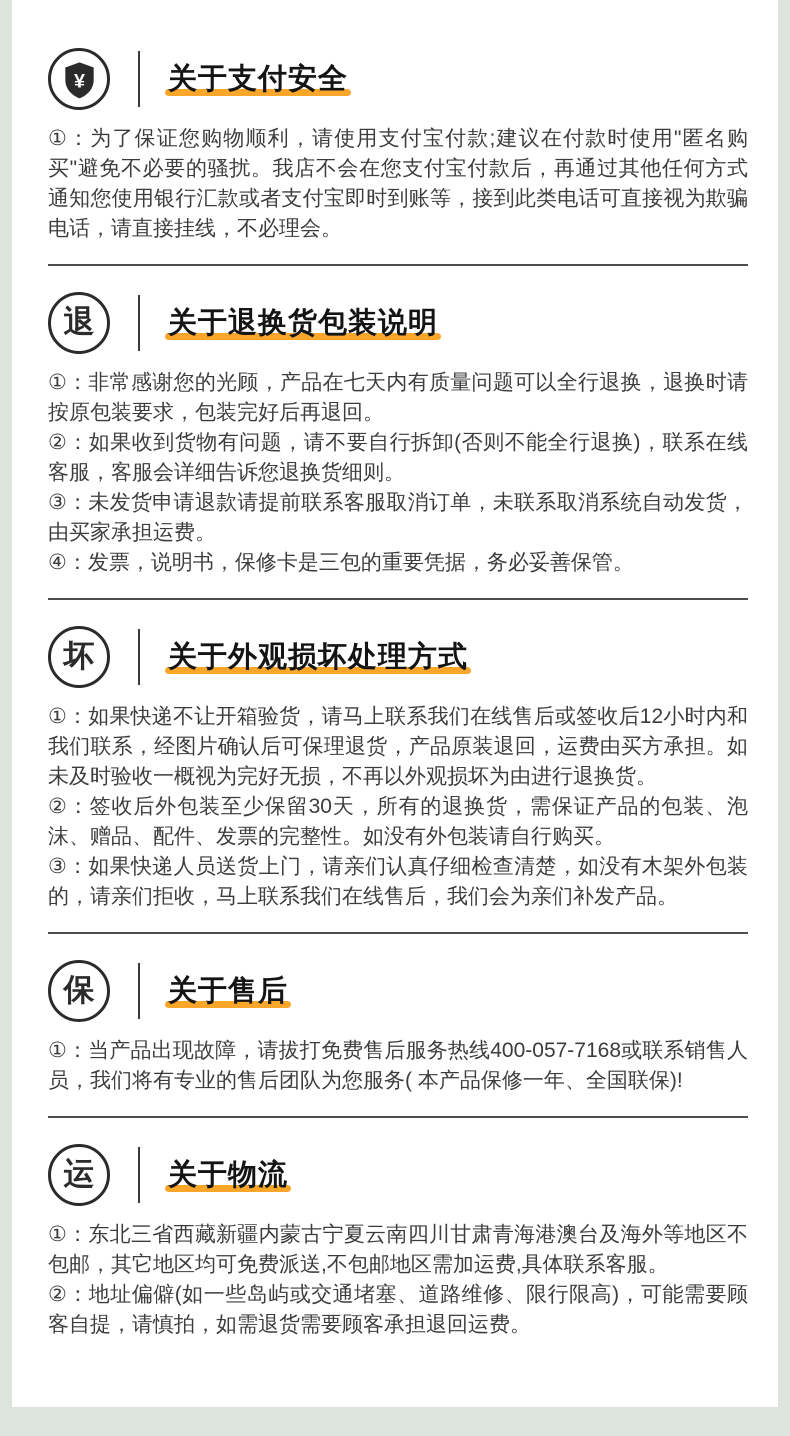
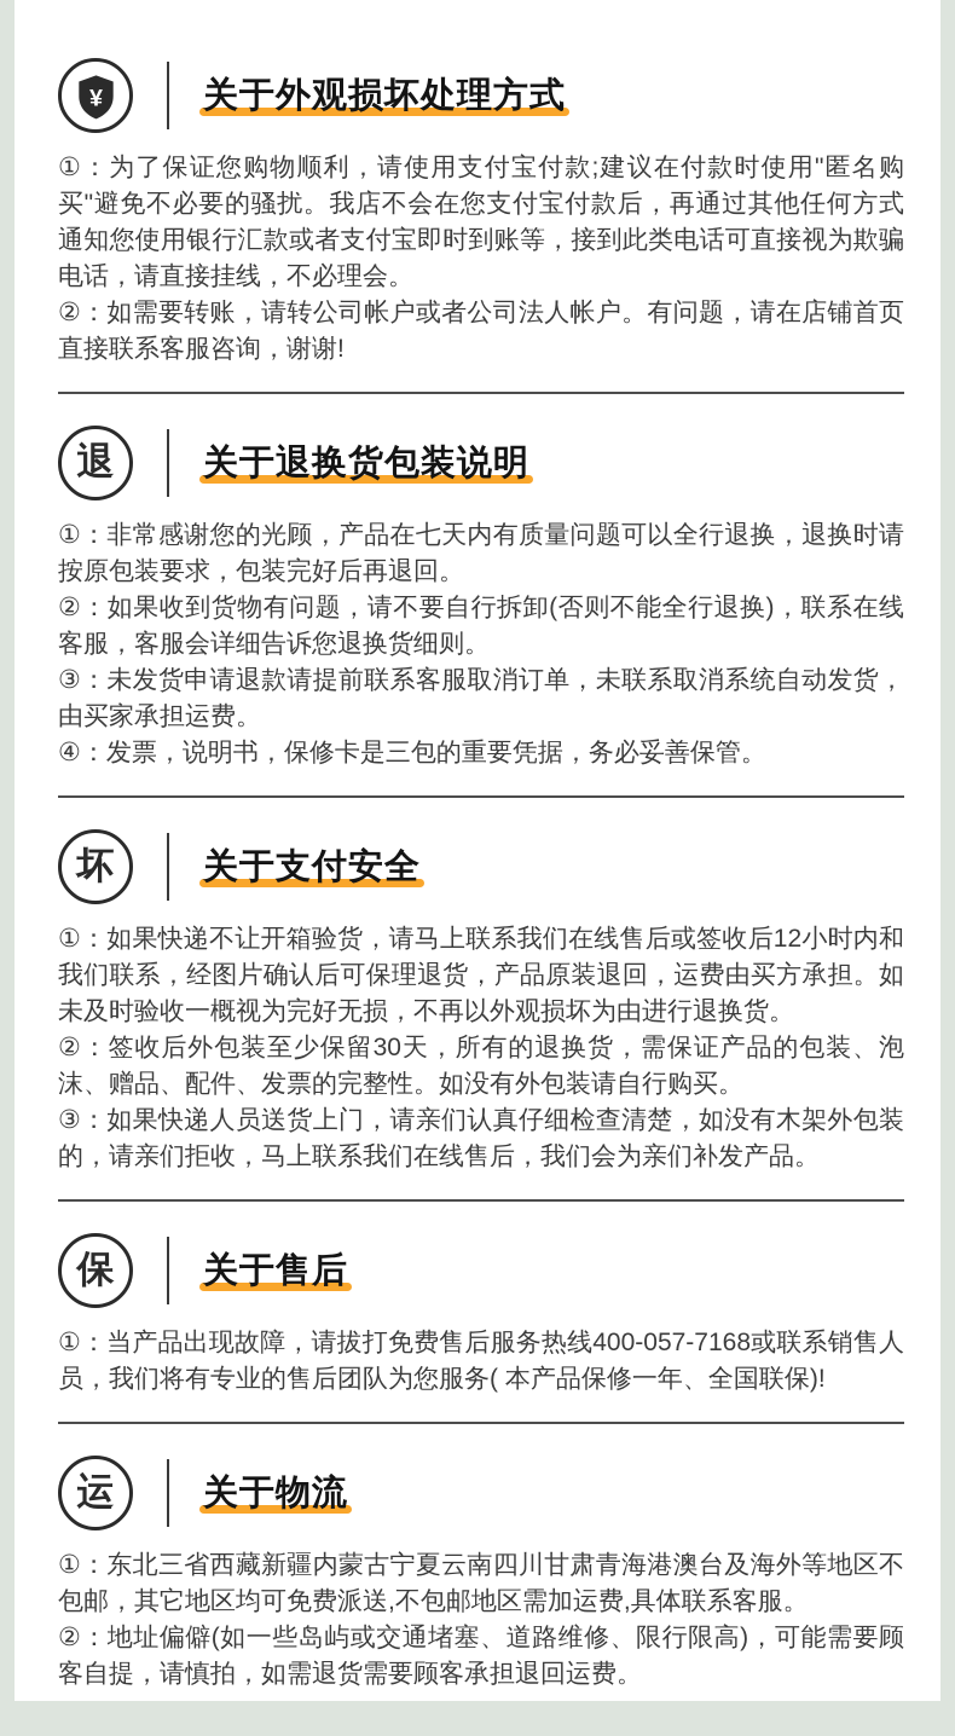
  ¥
- 关于支付安全
+ 关于外观损坏处理方式
  ①：为了保证您购物顺利，请使用支付宝付款;建议在付款时使用"匿名购买"避免不必要的骚扰。我店不会在您支付宝付款后，再通过其他任何方式通知您使用银行汇款或者支付宝即时到账等，接到此类电话可直接视为欺骗电话，请直接挂线，不必理会。
+ ②：如需要转账，请转公司帐户或者公司法人帐户。有问题，请在店铺首页直接联系客服咨询，谢谢!
  退
  关于退换货包装说明
  ①：非常感谢您的光顾，产品在七天内有质量问题可以全行退换，退换时请按原包装要求，包装完好后再退回。
  ②：如果收到货物有问题，请不要自行拆卸(否则不能全行退换)，联系在线客服，客服会详细告诉您退换货细则。
  ③：未发货申请退款请提前联系客服取消订单，未联系取消系统自动发货，由买家承担运费。
  ④：发票，说明书，保修卡是三包的重要凭据，务必妥善保管。
  坏
- 关于外观损坏处理方式
+ 关于支付安全
  ①：如果快递不让开箱验货，请马上联系我们在线售后或签收后12小时内和我们联系，经图片确认后可保理退货，产品原装退回，运费由买方承担。如未及时验收一概视为完好无损，不再以外观损坏为由进行退换货。
  ②：签收后外包装至少保留30天，所有的退换货，需保证产品的包装、泡沫、赠品、配件、发票的完整性。如没有外包装请自行购买。
  ③：如果快递人员送货上门，请亲们认真仔细检查清楚，如没有木架外包装的，请亲们拒收，马上联系我们在线售后，我们会为亲们补发产品。
  保
  关于售后
  ①：当产品出现故障，请拔打免费售后服务热线400-057-7168或联系销售人员，我们将有专业的售后团队为您服务( 本产品保修一年、全国联保)!
  运
  关于物流
  ①：东北三省西藏新疆内蒙古宁夏云南四川甘肃青海港澳台及海外等地区不包邮，其它地区均可免费派送,不包邮地区需加运费,具体联系客服。
  ②：地址偏僻(如一些岛屿或交通堵塞、道路维修、限行限高)，可能需要顾客自提，请慎拍，如需退货需要顾客承担退回运费。
